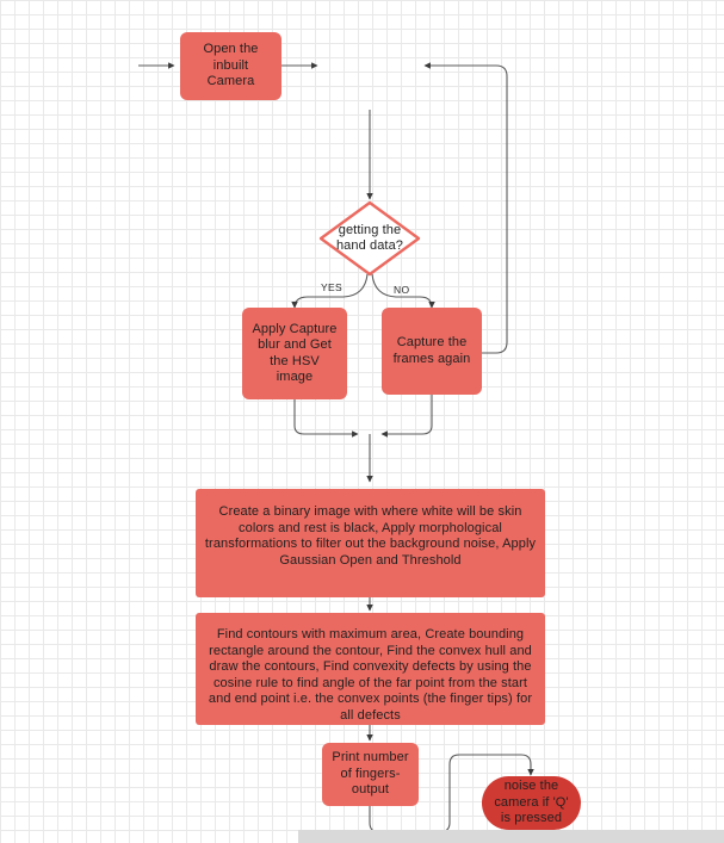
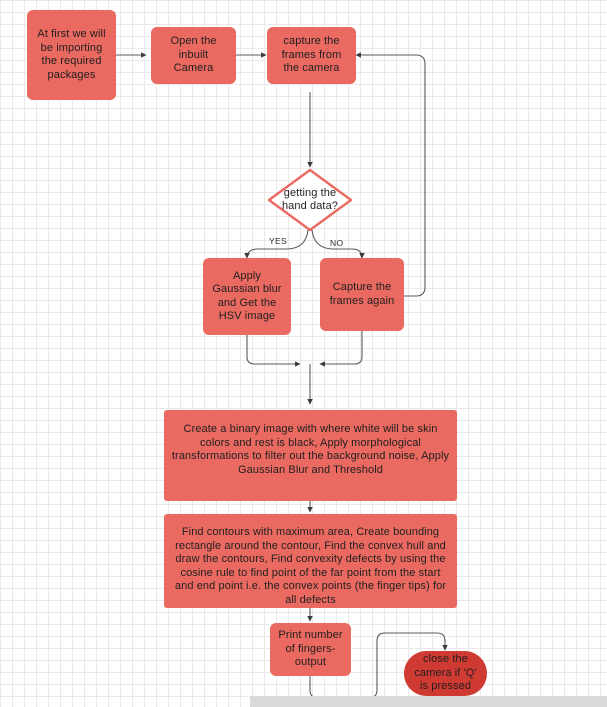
+ At first we will be importing the required packages
  Open the inbuilt Camera
+ capture the frames from the camera
  getting the hand data?
  YES
  NO
- Apply Capture blur and Get the HSV image
+ Apply Gaussian blur and Get the HSV image
  Capture the frames again
- Create a binary image with where white will be skin colors and rest is black, Apply morphological transformations to filter out the background noise, Apply Gaussian Open and Threshold
+ Create a binary image with where white will be skin colors and rest is black, Apply morphological transformations to filter out the background noise, Apply Gaussian Blur and Threshold
- Find contours with maximum area, Create bounding rectangle around the contour, Find the convex hull and draw the contours, Find convexity defects by using the cosine rule to find angle of the far point from the start and end point i.e. the convex points (the finger tips) for all defects
+ Find contours with maximum area, Create bounding rectangle around the contour, Find the convex hull and draw the contours, Find convexity defects by using the cosine rule to find point of the far point from the start and end point i.e. the convex points (the finger tips) for all defects
  Print number of fingers-output
- noise the camera if 'Q' is pressed
+ close the camera if 'Q' is pressed
